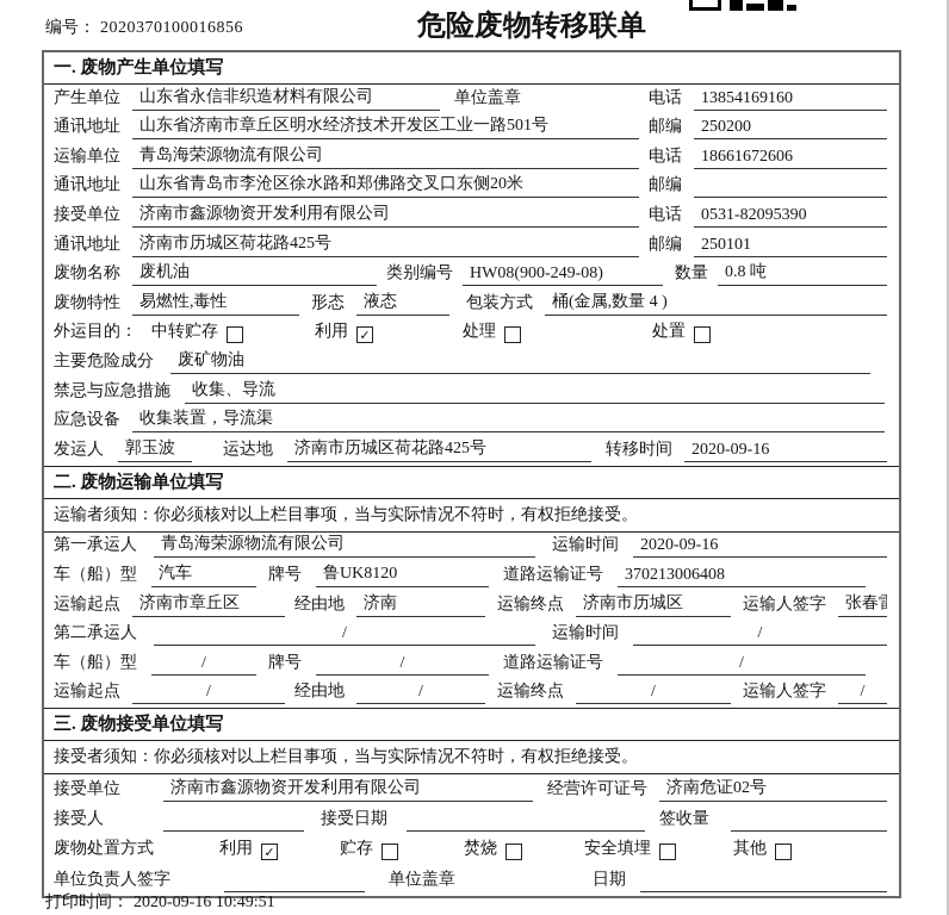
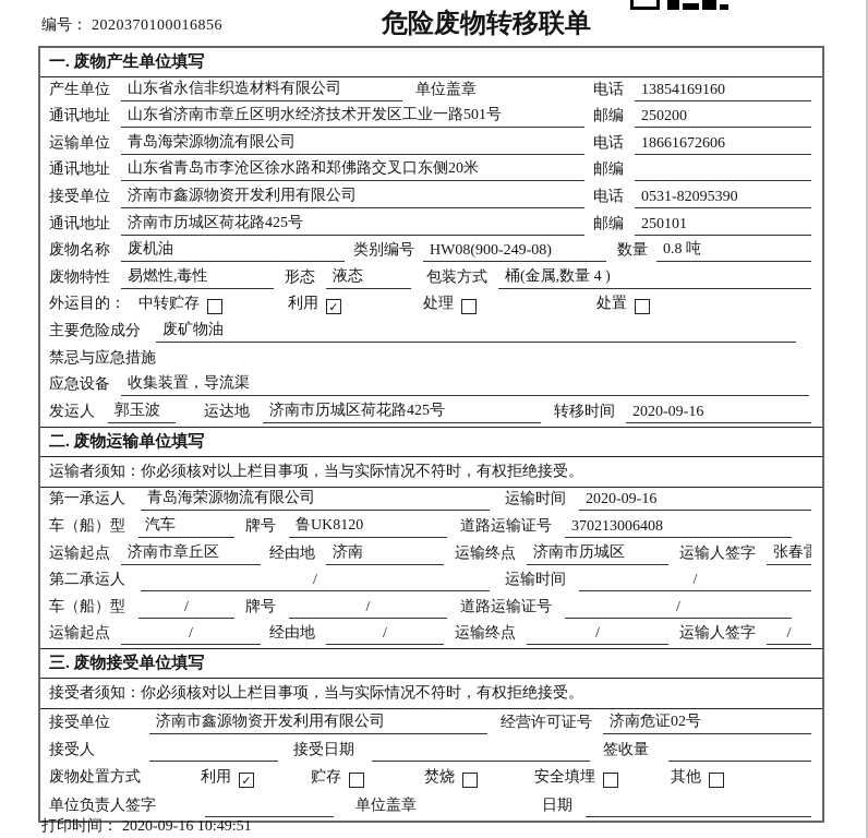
  编号： 2020370100016856
  危险废物转移联单
  一. 废物产生单位填写
  产生单位
  山东省永信非织造材料有限公司
  单位盖章
  电话
  13854169160
  通讯地址
  山东省济南市章丘区明水经济技术开发区工业一路501号
  邮编
  250200
  运输单位
  青岛海荣源物流有限公司
  电话
  18661672606
  通讯地址
  山东省青岛市李沧区徐水路和郑佛路交叉口东侧20米
  邮编
  接受单位
  济南市鑫源物资开发利用有限公司
  电话
  0531-82095390
  通讯地址
  济南市历城区荷花路425号
  邮编
  250101
  废物名称
  废机油
  类别编号
  HW08(900-249-08)
  数量
  0.8 吨
  废物特性
  易燃性,毒性
  形态
  液态
  包装方式
  桶(金属,数量 4 )
  外运目的：
  中转贮存
  利用
  ✓
  处理
  处置
  主要危险成分
  废矿物油
  禁忌与应急措施
- 收集、导流
  应急设备
  收集装置，导流渠
  发运人
  郭玉波
  运达地
  济南市历城区荷花路425号
  转移时间
  2020-09-16
  二. 废物运输单位填写
  运输者须知：你必须核对以上栏目事项，当与实际情况不符时，有权拒绝接受。
  第一承运人
  青岛海荣源物流有限公司
  运输时间
  2020-09-16
  车（船）型
  汽车
  牌号
  鲁UK8120
  道路运输证号
  370213006408
  运输起点
  济南市章丘区
  经由地
  济南
  运输终点
  济南市历城区
  运输人签字
  第二承运人
  /
  运输时间
  /
  车（船）型
  /
  牌号
  /
  道路运输证号
  /
  运输起点
  /
  经由地
  /
  运输终点
  /
  运输人签字
  /
  三. 废物接受单位填写
  接受者须知：你必须核对以上栏目事项，当与实际情况不符时，有权拒绝接受。
  接受单位
  济南市鑫源物资开发利用有限公司
  经营许可证号
  济南危证02号
  接受人
  接受日期
  签收量
  废物处置方式
  利用
  ✓
  贮存
  焚烧
  安全填埋
  其他
  单位负责人签字
  单位盖章
  日期
  打印时间： 2020-09-16 10:49:51
